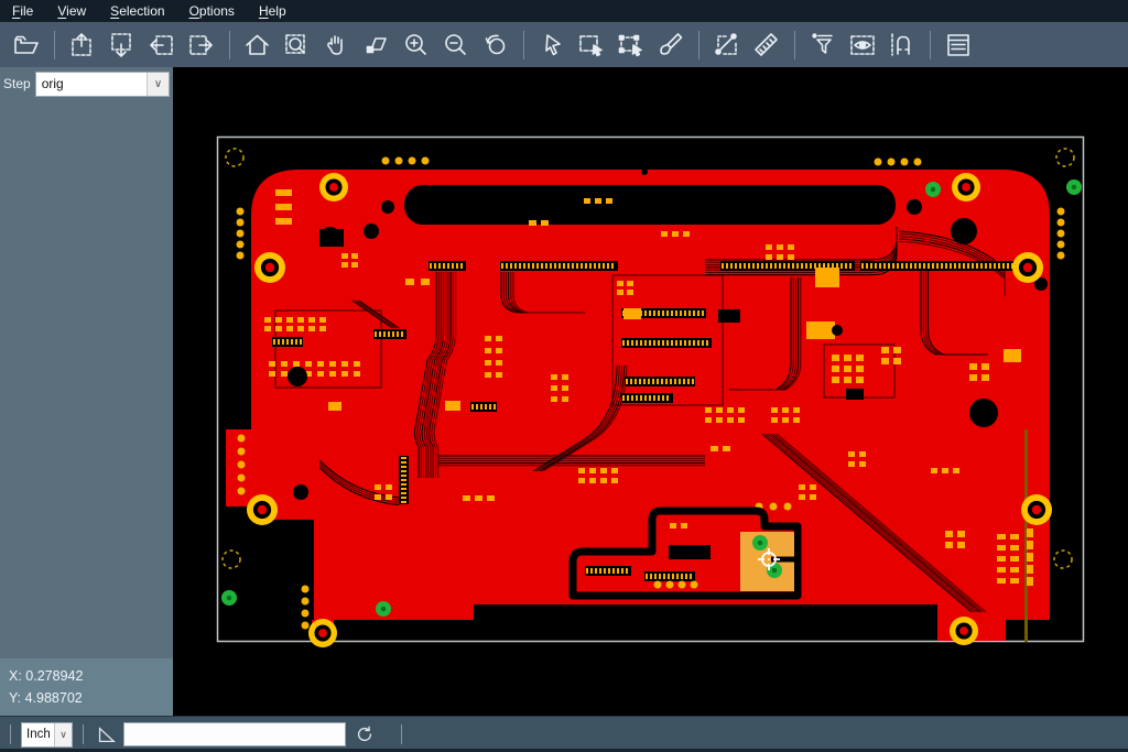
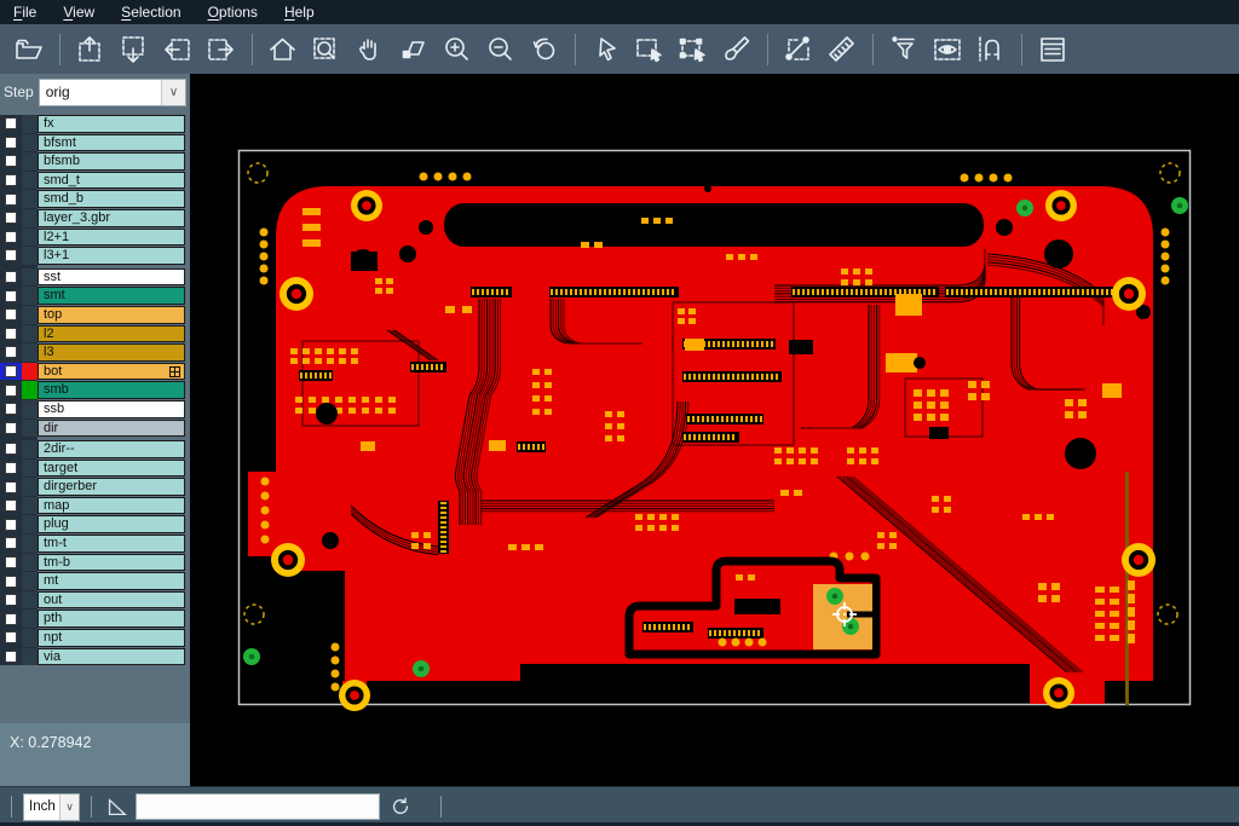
  File
  View
  Selection
  Options
  Help
  Step
  orig
  ∨
+ fx
+ bfsmt
+ bfsmb
+ smd_t
+ smd_b
+ layer_3.gbr
+ l2+1
+ l3+1
+ sst
+ smt
+ top
+ l2
+ l3
+ bot
+ smb
+ ssb
+ dir
+ 2dir--
+ target
+ dirgerber
+ map
+ plug
+ tm-t
+ tm-b
+ mt
+ out
+ pth
+ npt
+ via
  X: 0.278942
- Y: 4.988702
  Inch
  ∨
